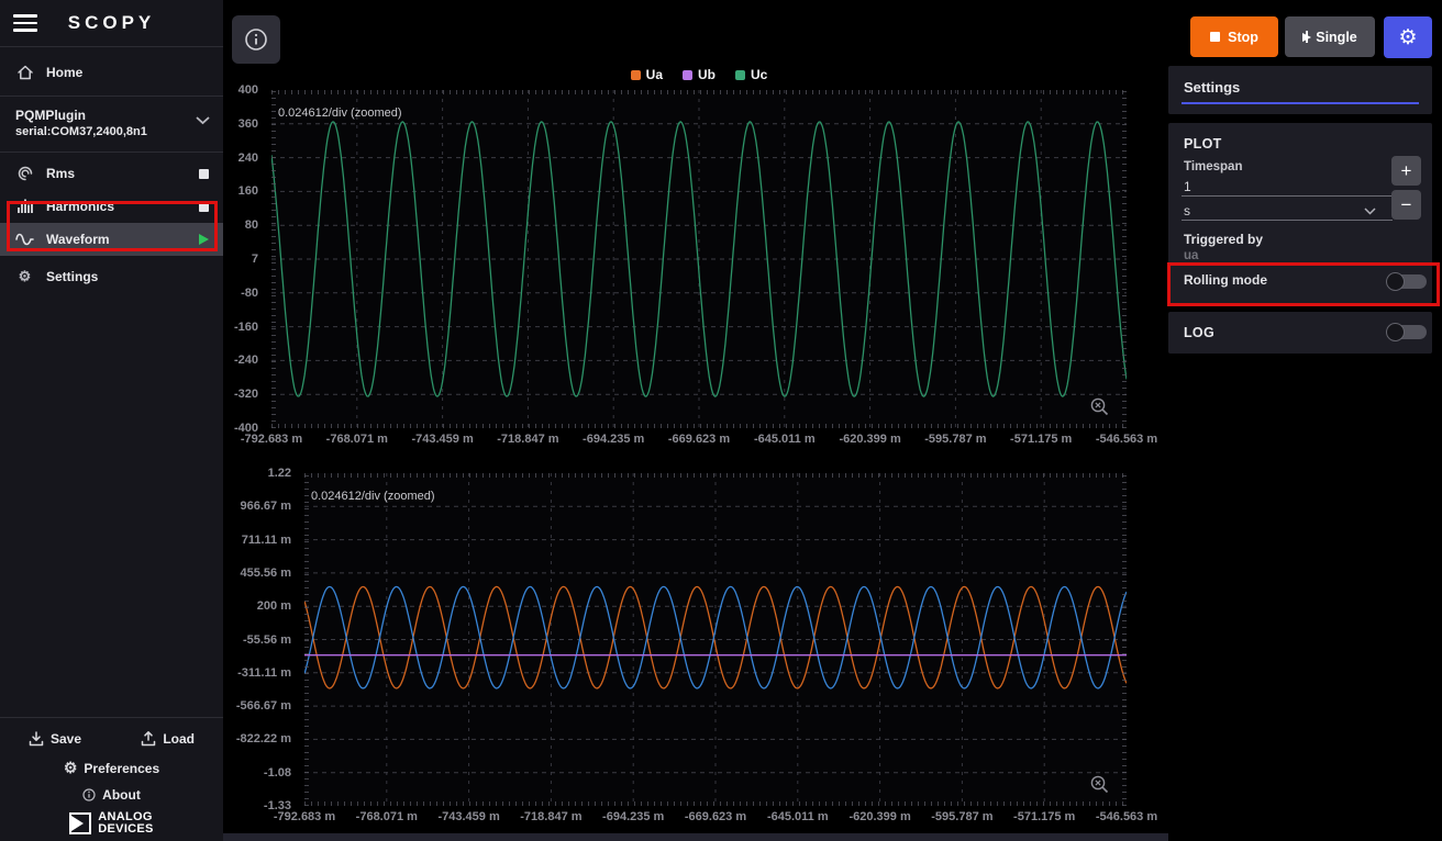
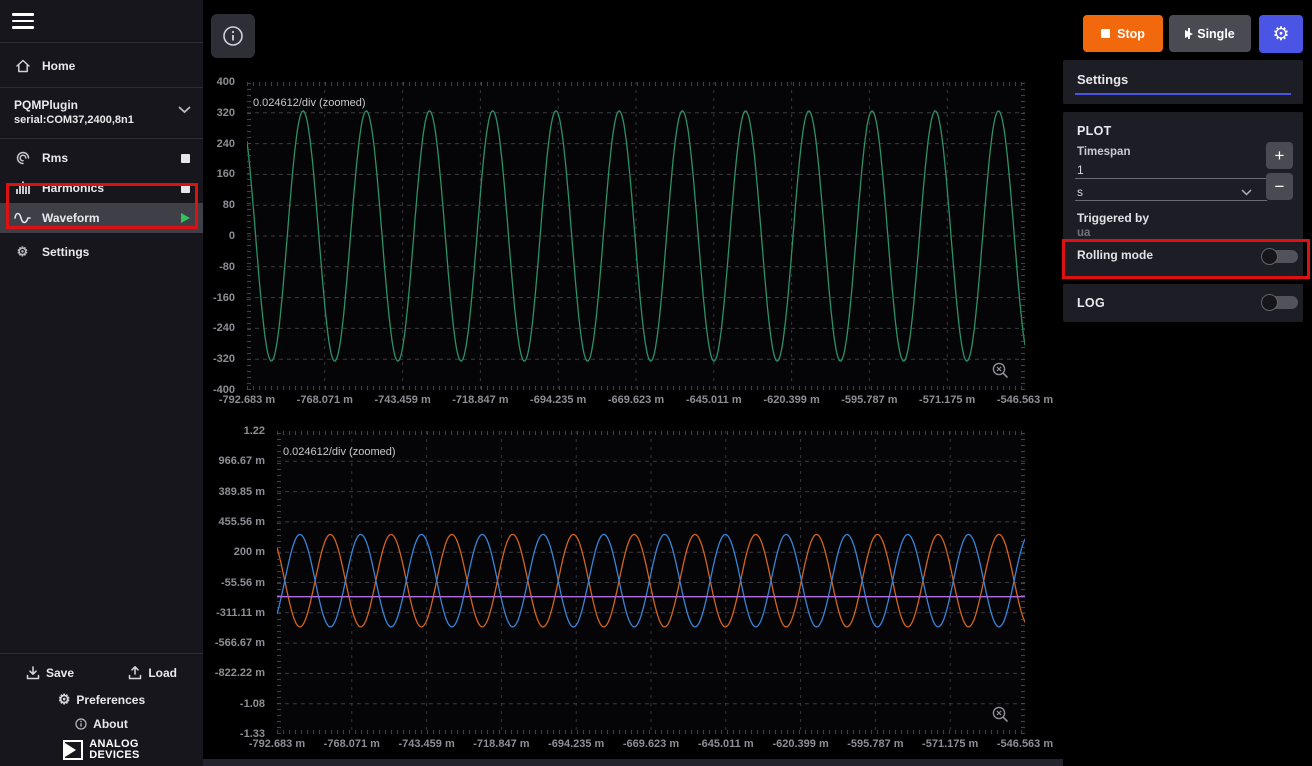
- SCOPY
  Home
  PQMPlugin
  serial:COM37,2400,8n1
  Rms
  Harmonics
  Waveform
  ⚙
  Settings
  Save
  Load
  ⚙
  Preferences
  About
  ANALOG
  DEVICES
- Ua
- Ub
- Uc
  400
- 360
+ 320
  240
  160
  80
- 7
+ 0
  -80
  -160
  -240
  -320
  -400
  0.024612/div (zoomed)
  -792.683 m
  -768.071 m
  -743.459 m
  -718.847 m
  -694.235 m
  -669.623 m
  -645.011 m
  -620.399 m
  -595.787 m
  -571.175 m
  -546.563 m
  1.22
  966.67 m
- 711.11 m
+ 389.85 m
  455.56 m
  200 m
  -55.56 m
  -311.11 m
  -566.67 m
  -822.22 m
  -1.08
  -1.33
  0.024612/div (zoomed)
  -792.683 m
  -768.071 m
  -743.459 m
  -718.847 m
  -694.235 m
  -669.623 m
  -645.011 m
  -620.399 m
  -595.787 m
  -571.175 m
  -546.563 m
  Stop
  Single
  ⚙
  Settings
  PLOT
  Timespan
  1
  s
  Triggered by
  ua
  Rolling mode
  +
  −
  LOG
